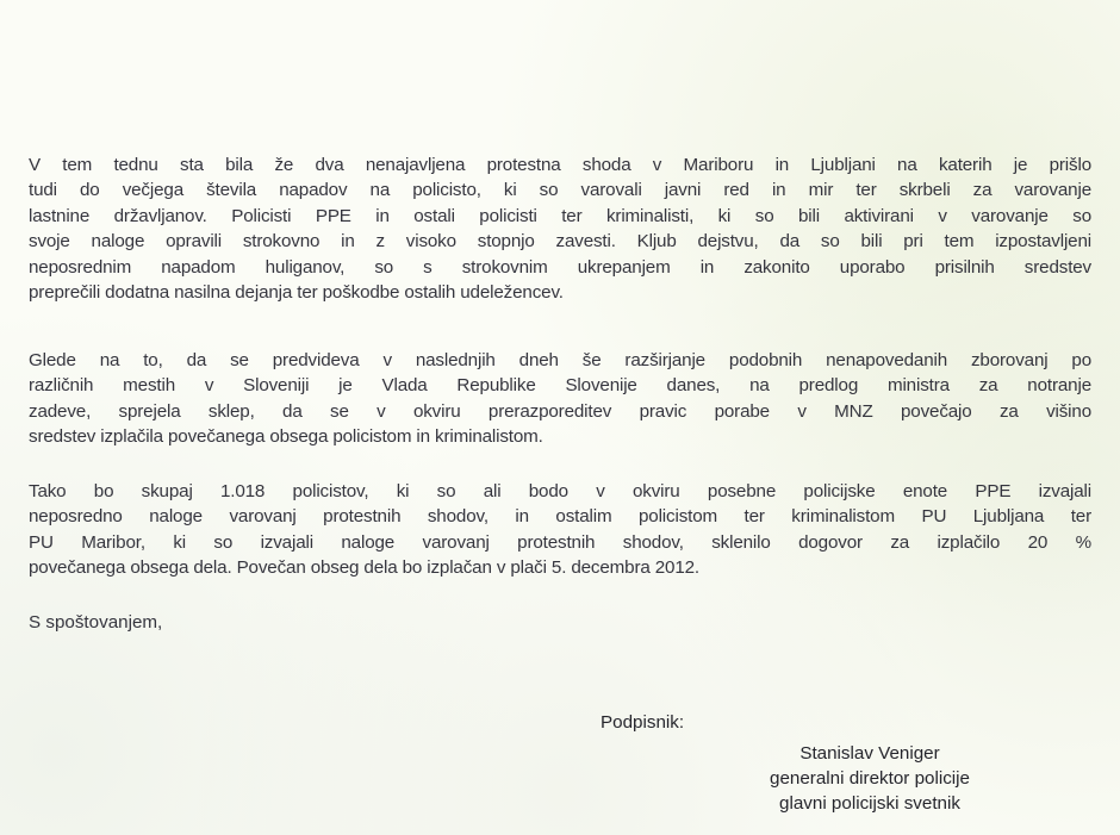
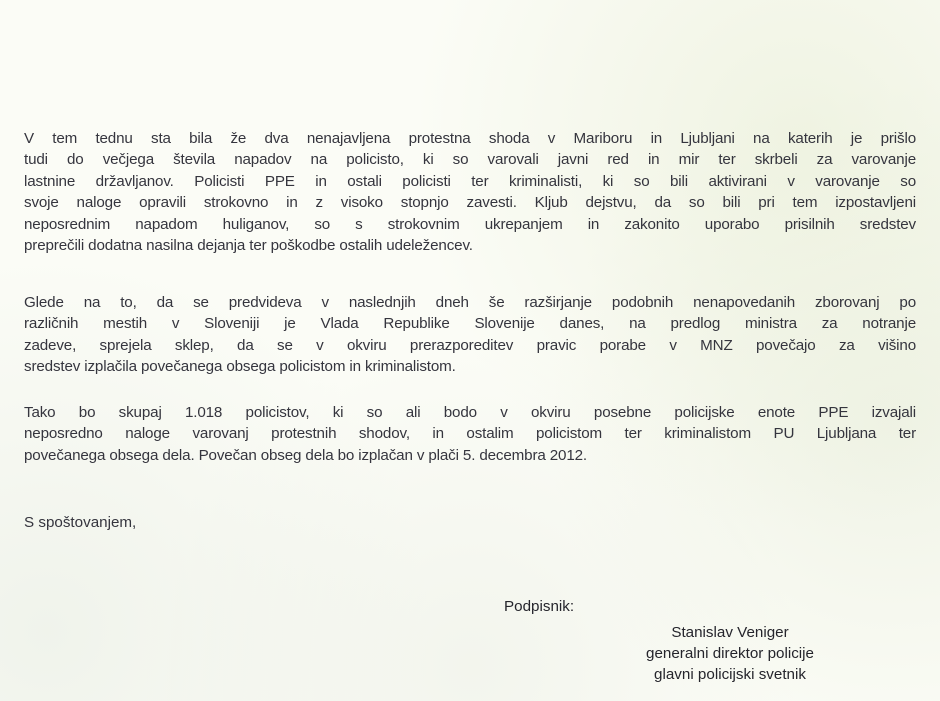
  V tem tednu sta bila že dva nenajavljena protestna shoda v Mariboru in Ljubljani na katerih je prišlo
  tudi do večjega števila napadov na policisto, ki so varovali javni red in mir ter skrbeli za varovanje
  lastnine državljanov. Policisti PPE in ostali policisti ter kriminalisti, ki so bili aktivirani v varovanje so
  svoje naloge opravili strokovno in z visoko stopnjo zavesti. Kljub dejstvu, da so bili pri tem izpostavljeni
  neposrednim napadom huliganov, so s strokovnim ukrepanjem in zakonito uporabo prisilnih sredstev
  preprečili dodatna nasilna dejanja ter poškodbe ostalih udeležencev.
  Glede na to, da se predvideva v naslednjih dneh še razširjanje podobnih nenapovedanih zborovanj po
  različnih mestih v Sloveniji je Vlada Republike Slovenije danes, na predlog ministra za notranje
  zadeve, sprejela sklep, da se v okviru prerazporeditev pravic porabe v MNZ povečajo za višino
  sredstev izplačila povečanega obsega policistom in kriminalistom.
  Tako bo skupaj 1.018 policistov, ki so ali bodo v okviru posebne policijske enote PPE izvajali
  neposredno naloge varovanj protestnih shodov, in ostalim policistom ter kriminalistom PU Ljubljana ter
- PU Maribor, ki so izvajali naloge varovanj protestnih shodov, sklenilo dogovor za izplačilo 20 %
  povečanega obsega dela. Povečan obseg dela bo izplačan v plači 5. decembra 2012.
  S spoštovanjem,
  Podpisnik:
  Stanislav Veniger
  generalni direktor policije
  glavni policijski svetnik
